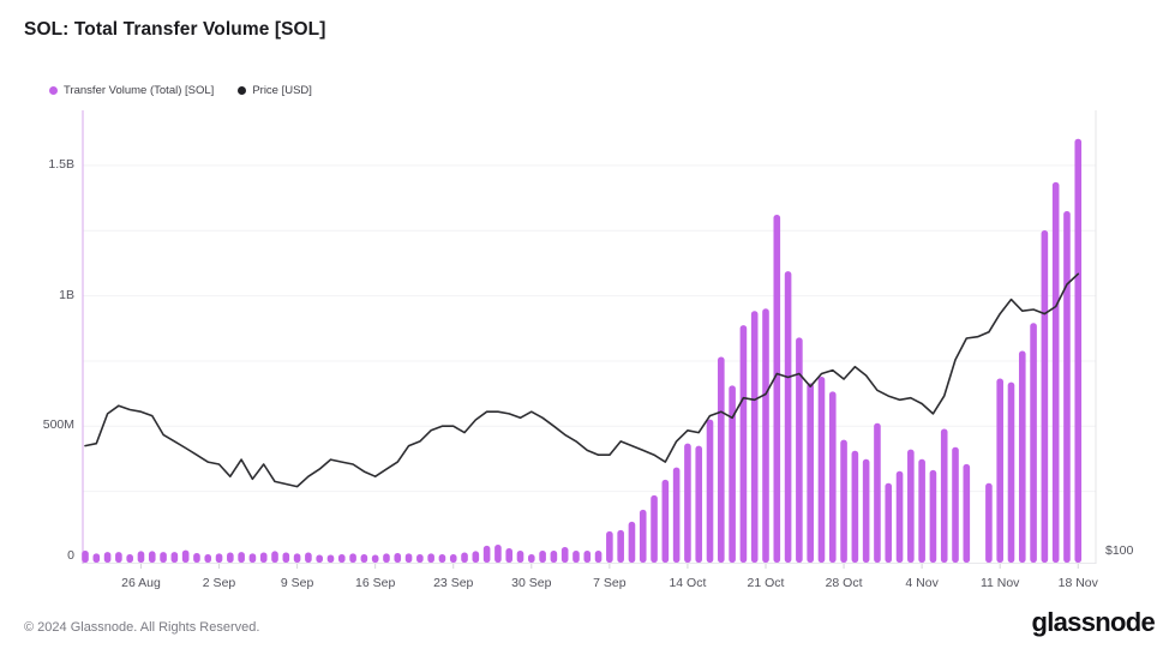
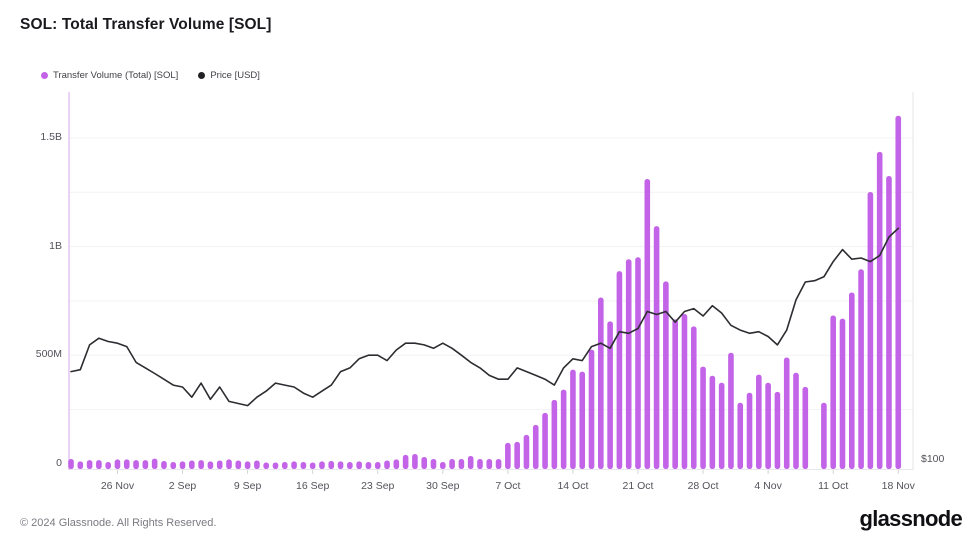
  SOL: Total Transfer Volume [SOL]
  Transfer Volume (Total) [SOL]
  Price [USD]
- 26 Aug
+ 26 Nov
  2 Sep
  9 Sep
  16 Sep
  23 Sep
  30 Sep
- 7 Sep
+ 7 Oct
  14 Oct
  21 Oct
  28 Oct
  4 Nov
- 11 Nov
+ 11 Oct
  18 Nov
  0
  500M
  1B
  1.5B
  $100
  © 2024 Glassnode. All Rights Reserved.
  glassnode
